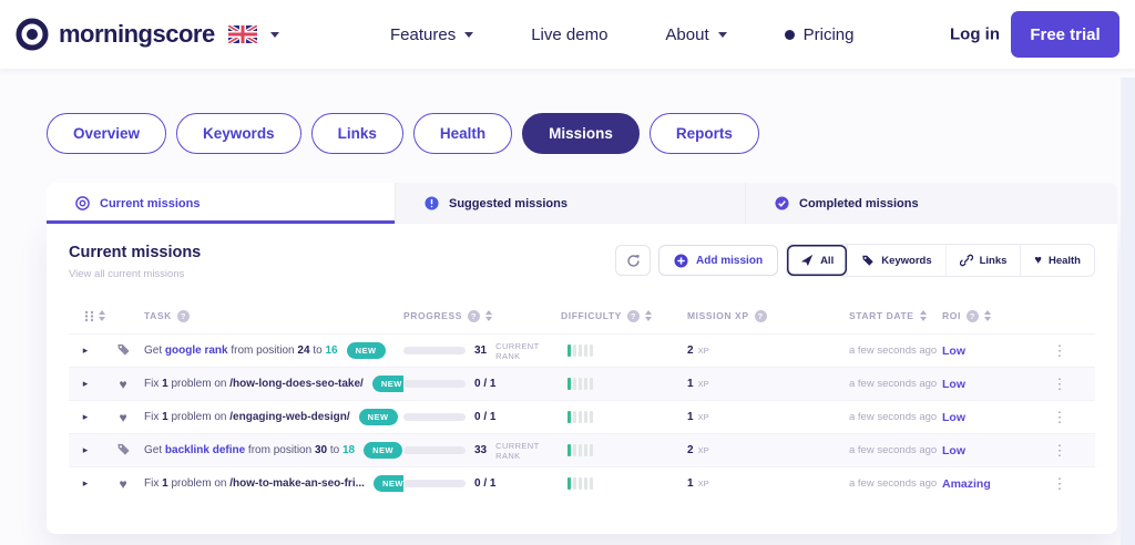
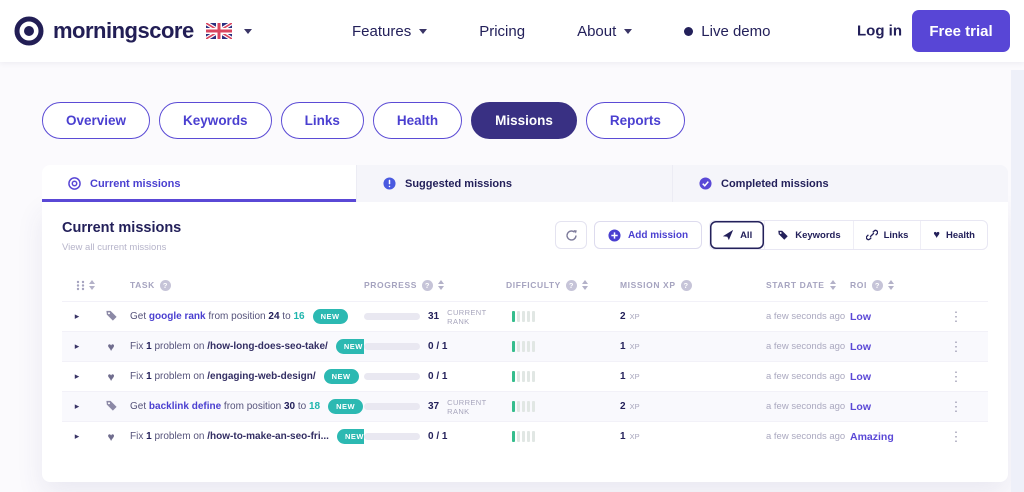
  morningscore
  Features
- Live demo
+ Pricing
  About
- Pricing
+ Live demo
  Log in
  Free trial
  Overview
  Keywords
  Links
  Health
  Missions
  Reports
  Current missions
  Suggested missions
  Completed missions
  Current missions
  View all current missions
  Add mission
  All
  Keywords
  Links
  ♥
  Health
  TASK
  ?
  PROGRESS
  ?
  DIFFICULTY
  ?
  MISSION XP
  ?
  START DATE
  ROI
  ?
  ▸
  Get google rank from position 24 to 16
  NEW
  31
  CURRENT RANK
  2
  XP
  a few seconds ago
  Low
  ⋮
  ▸
  ♥
  Fix 1 problem on /how-long-does-seo-take/
  NEW
  0 / 1
  1
  XP
  a few seconds ago
  Low
  ⋮
  ▸
  ♥
  Fix 1 problem on /engaging-web-design/
  NEW
  0 / 1
  1
  XP
  a few seconds ago
  Low
  ⋮
  ▸
  Get backlink define from position 30 to 18
  NEW
- 33
+ 37
  CURRENT RANK
  2
  XP
  a few seconds ago
  Low
  ⋮
  ▸
  ♥
  Fix 1 problem on /how-to-make-an-seo-fri...
  NEW
  0 / 1
  1
  XP
  a few seconds ago
  Amazing
  ⋮
